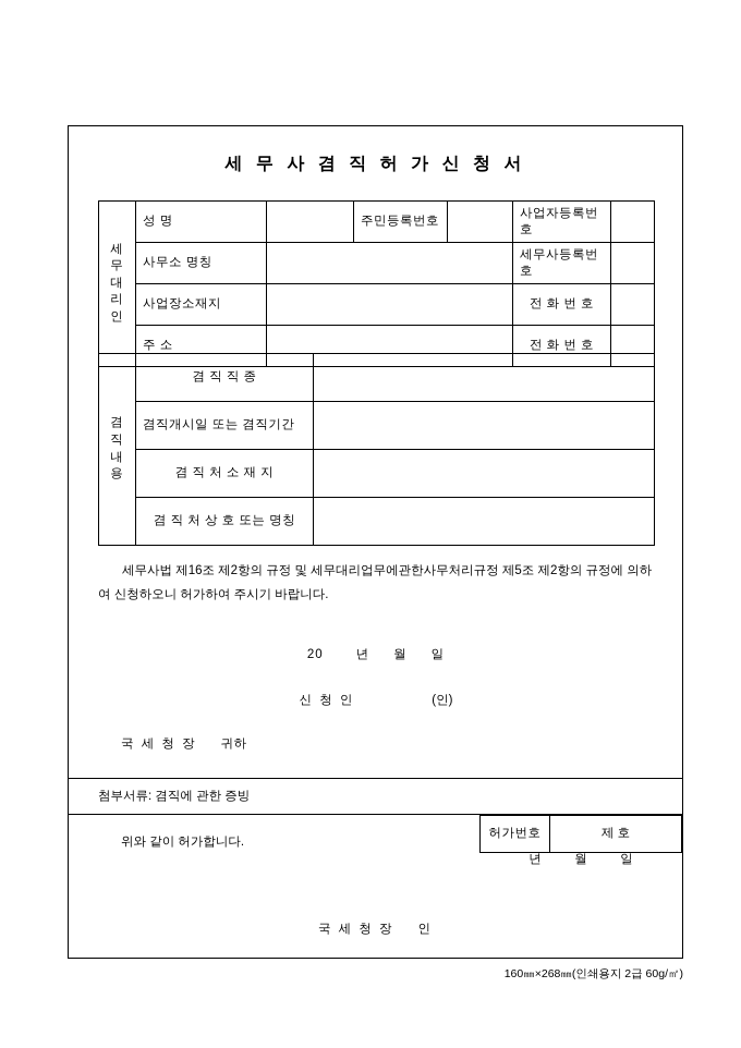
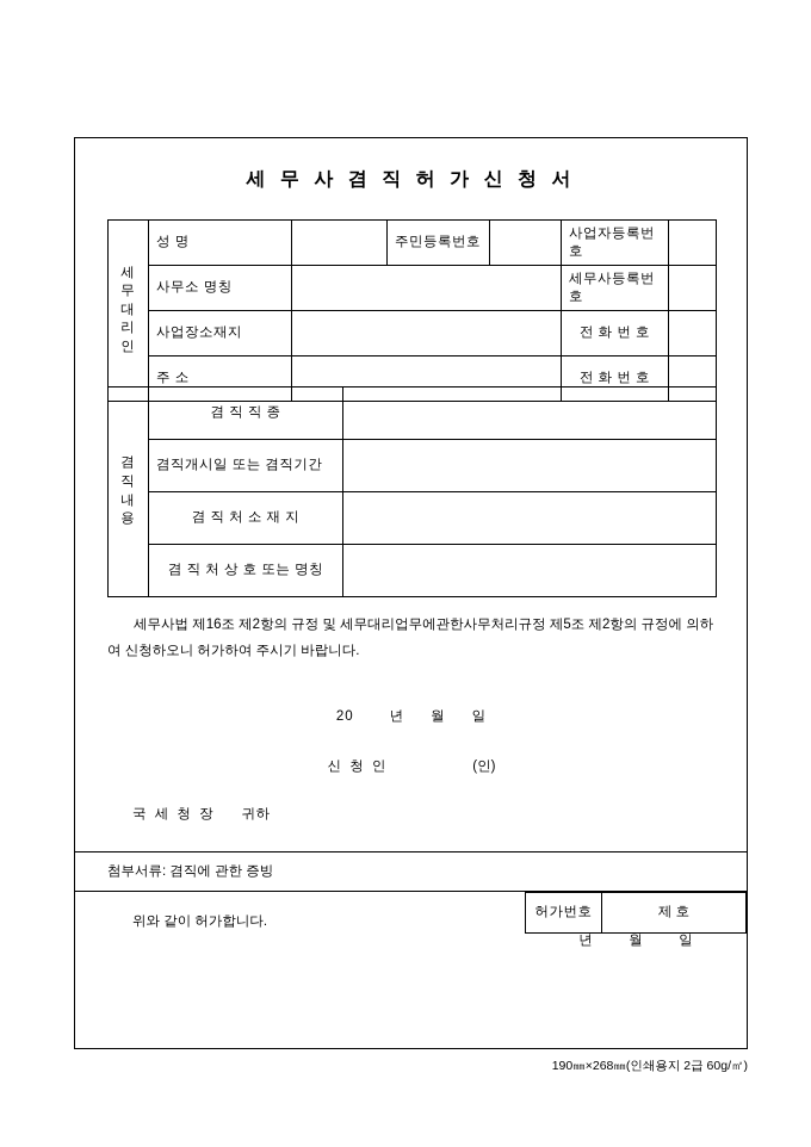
  세 무 사 겸 직 허 가 신 청 서
  세무대리인	성 명		주민등록번호		사업자등록번호
  사무소 명칭		세무사등록번호
  사업장소재지		전 화 번 호
  주 소		전 화 번 호
  겸직내용	겸 직 직 종
  겸직개시일 또는 겸직기간
  겸 직 처 소 재 지
  겸 직 처 상 호 또는 명칭
  세무사법 제16조 제2항의 규정 및 세무대리업무에관한사무처리규정 제5조 제2항의 규정에 의하여 신청하오니 허가하여 주시기 바랍니다.
  20 년 월 일
  신 청 인 (인)
  국 세 청 장 귀하
  첨부서류: 겸직에 관한 증빙
  위와 같이 허가합니다.
  허가번호	제 호
  년 월 일
- 국 세 청 장 인
- 160㎜×268㎜(인쇄용지 2급 60g/㎡)
+ 190㎜×268㎜(인쇄용지 2급 60g/㎡)
